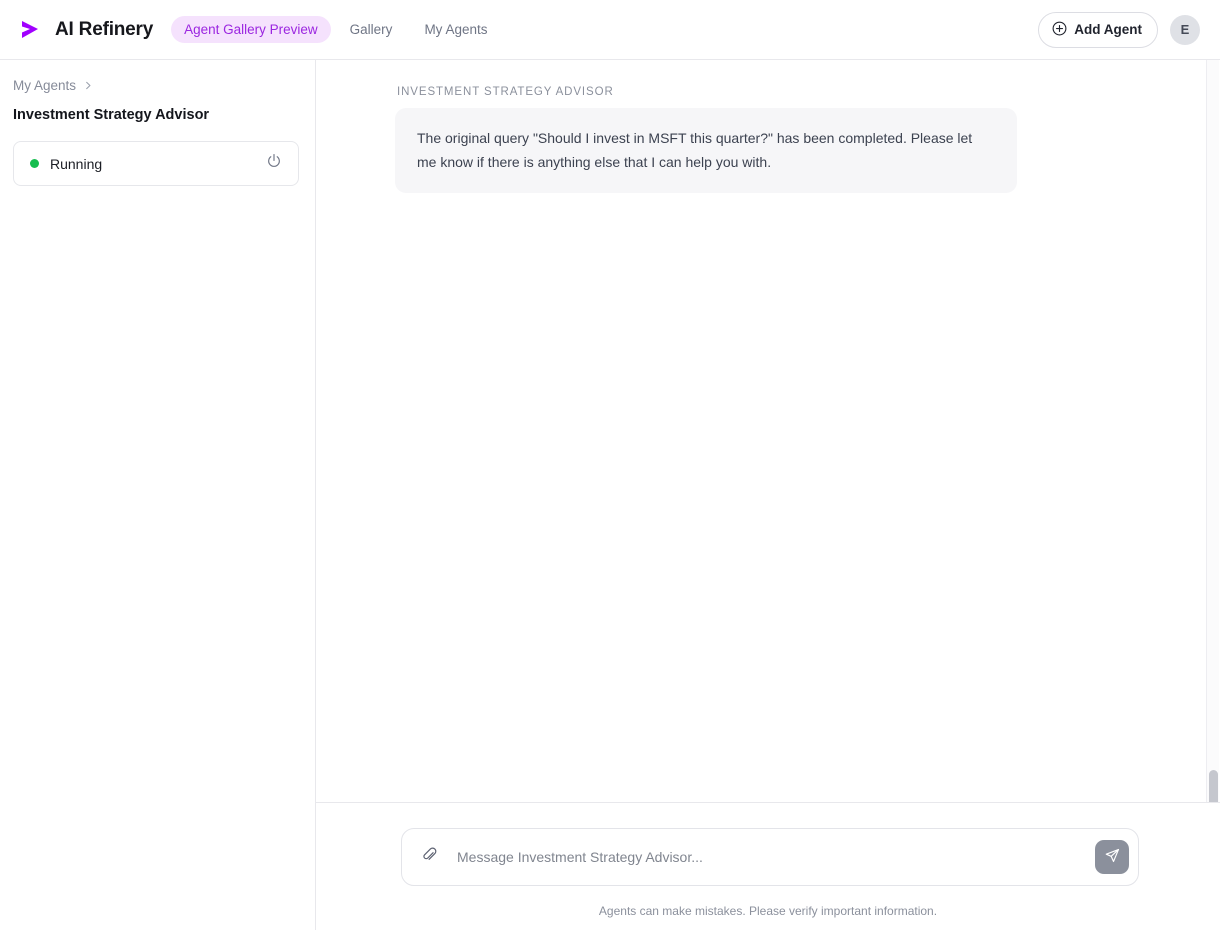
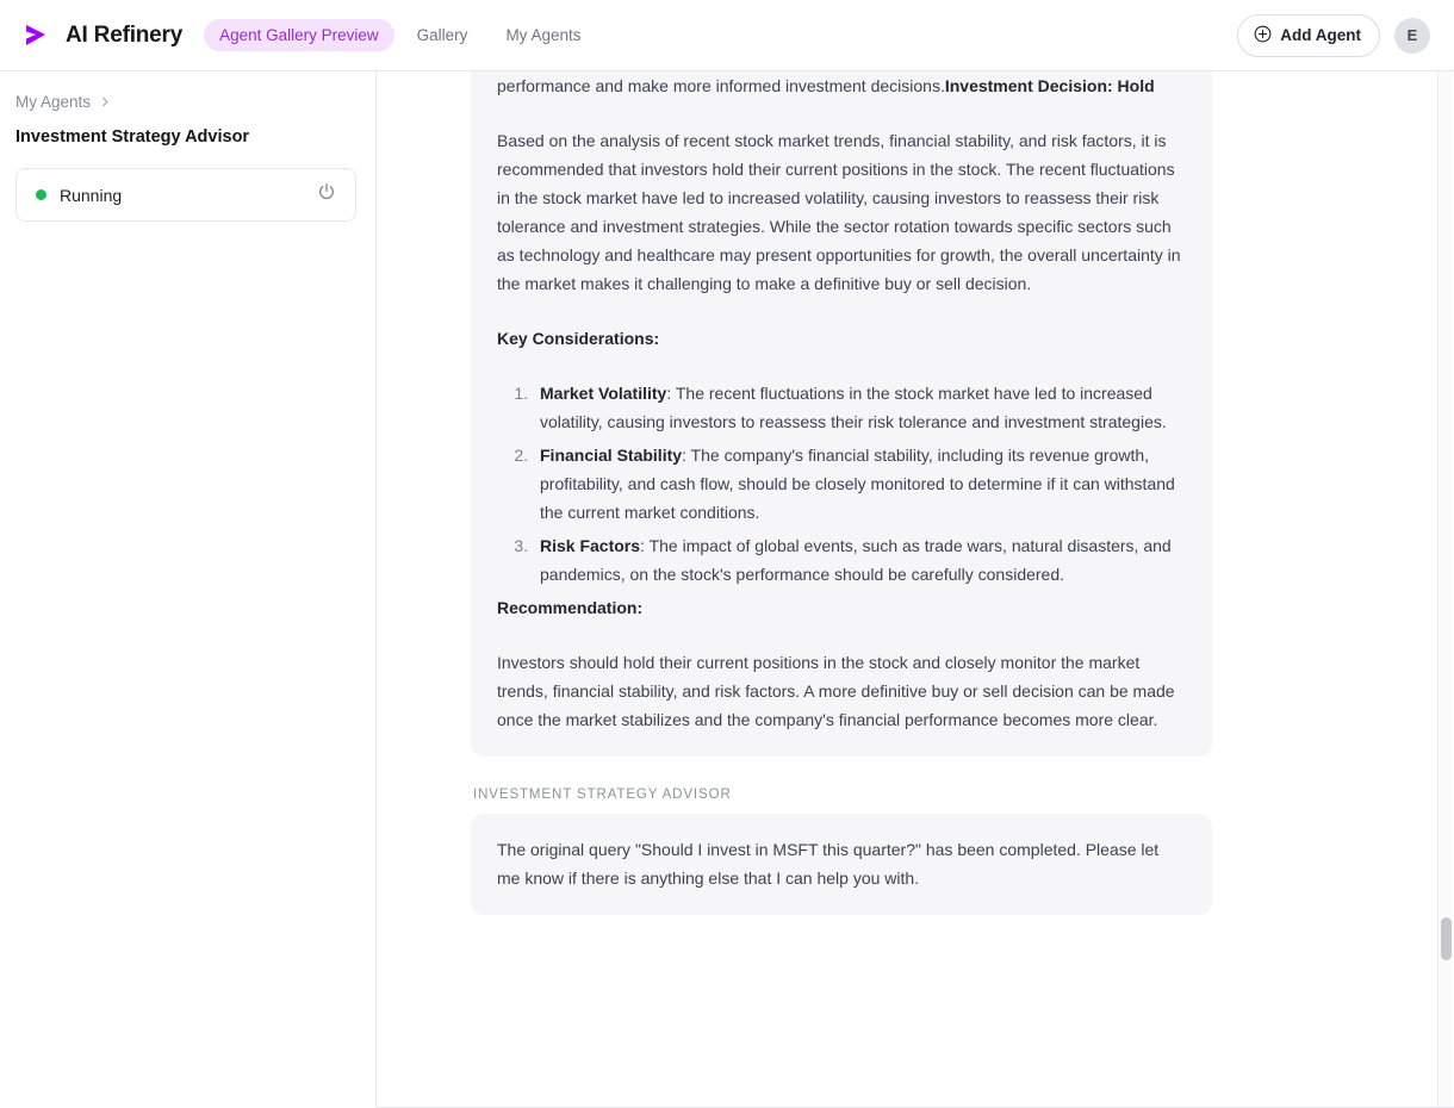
  AI Refinery
  Agent Gallery Preview
  Gallery
  My Agents
  Add Agent
  E
  My Agents
  Investment Strategy Advisor
  Running
+ performance and make more informed investment decisions.Investment Decision: Hold
+ Based on the analysis of recent stock market trends, financial stability, and risk factors, it is recommended that investors hold their current positions in the stock. The recent fluctuations in the stock market have led to increased volatility, causing investors to reassess their risk tolerance and investment strategies. While the sector rotation towards specific sectors such as technology and healthcare may present opportunities for growth, the overall uncertainty in the market makes it challenging to make a definitive buy or sell decision.
+ Key Considerations:
+ Market Volatility: The recent fluctuations in the stock market have led to increased volatility, causing investors to reassess their risk tolerance and investment strategies.
+ Financial Stability: The company's financial stability, including its revenue growth, profitability, and cash flow, should be closely monitored to determine if it can withstand the current market conditions.
+ Risk Factors: The impact of global events, such as trade wars, natural disasters, and pandemics, on the stock's performance should be carefully considered.
+ Recommendation:
+ Investors should hold their current positions in the stock and closely monitor the market trends, financial stability, and risk factors. A more definitive buy or sell decision can be made once the market stabilizes and the company's financial performance becomes more clear.
  INVESTMENT STRATEGY ADVISOR
  The original query "Should I invest in MSFT this quarter?" has been completed. Please let me know if there is anything else that I can help you with.
- Message Investment Strategy Advisor...
- Agents can make mistakes. Please verify important information.
